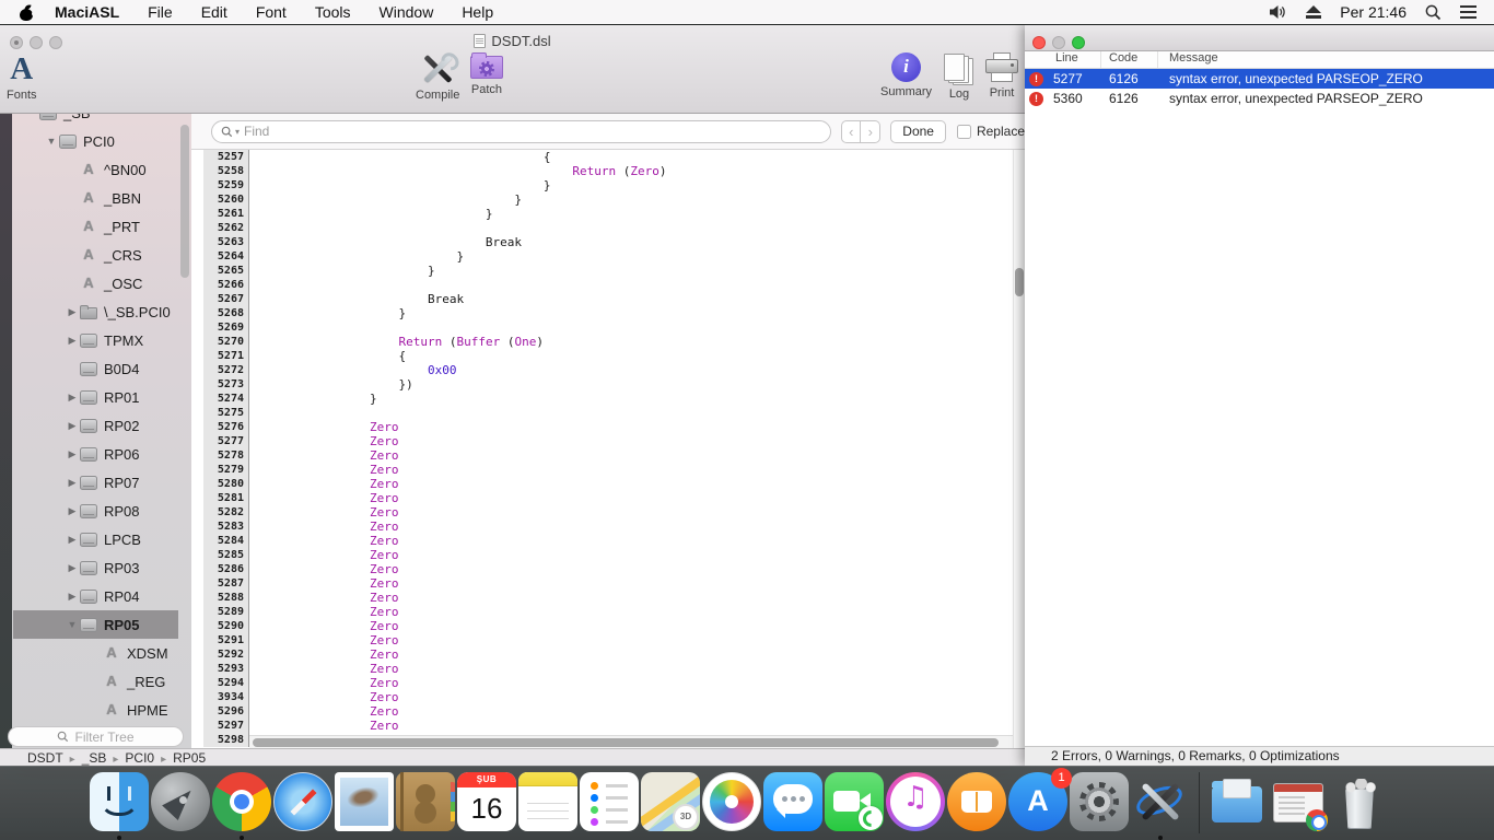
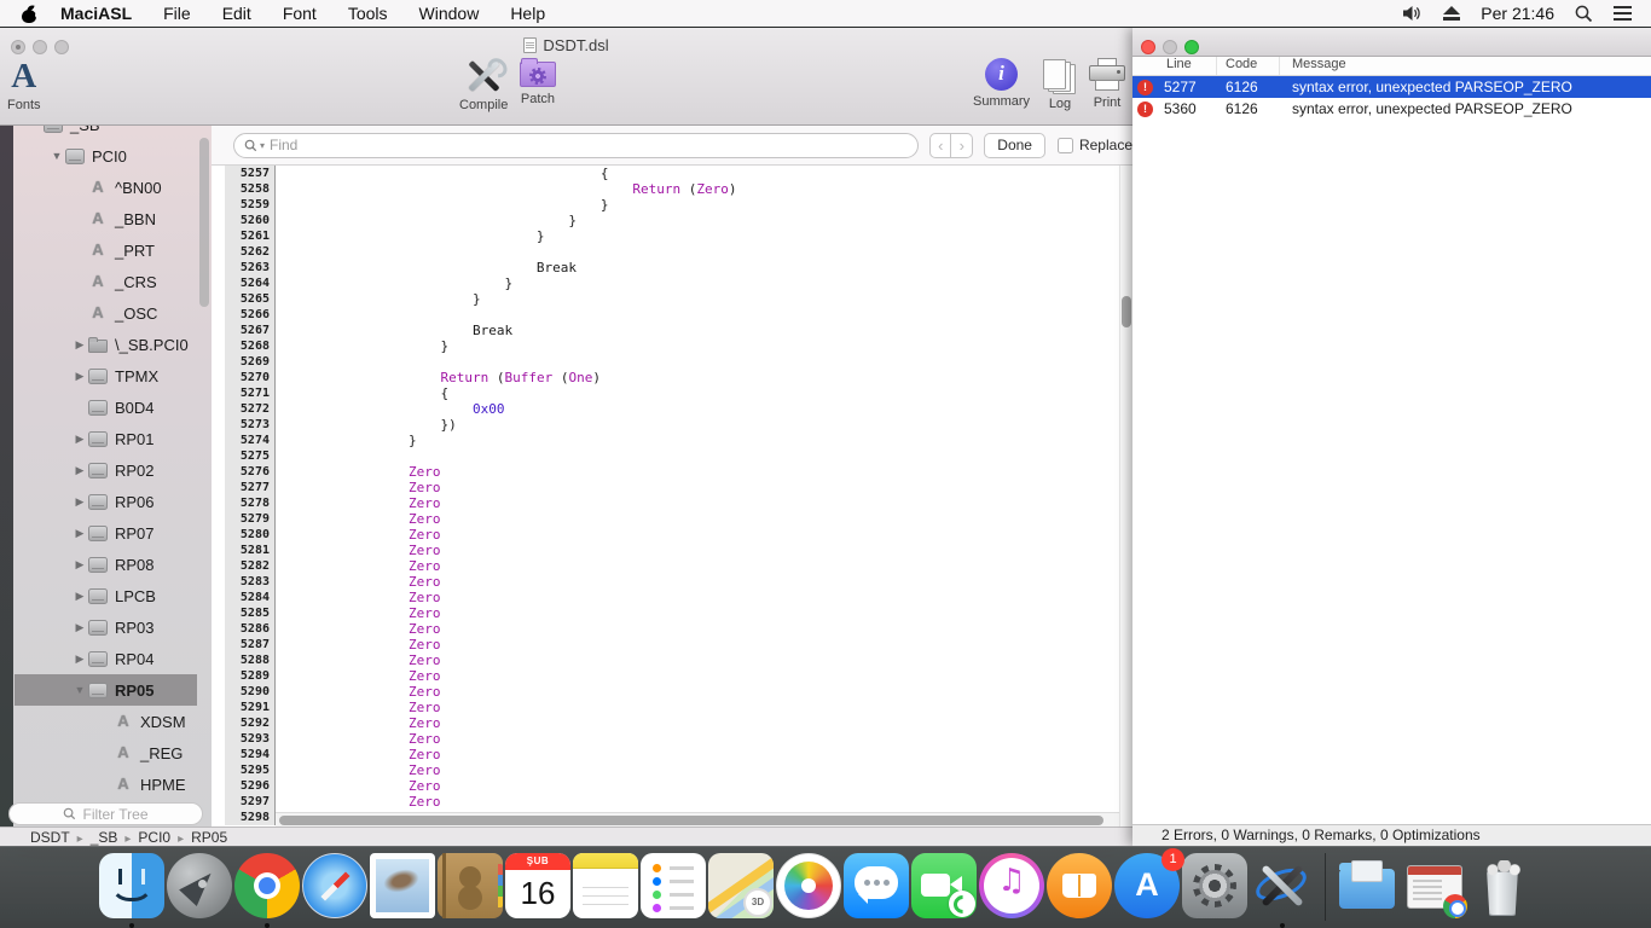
  MaciASL
  File Edit Font Tools Window Help
  Per 21:46
  DSDT.dsl
  A
  Fonts
  Compile
  Patch
  i
  Summary
  Log
  Print
  ▾
  Find
  ‹
  ›
  Done
  Replace
  ▼
  PCI0
  A
  ^BN00
  A
  _BBN
  A
  _PRT
  A
  _CRS
  A
  _OSC
  ▶
  \_SB.PCI0
  ▶
  TPMX
  B0D4
  ▶
  RP01
  ▶
  RP02
  ▶
  RP06
  ▶
  RP07
  ▶
  RP08
  ▶
  LPCB
  ▶
  RP03
  ▶
  RP04
  ▼
  RP05
  A
  XDSM
  A
  _REG
  A
  HPME
  Filter Tree
  5257
  {
  5258
  Return (Zero)
  5259
  }
  5260
  }
  5261
  }
  5262
  5263
  Break
  5264
  }
  5265
  }
  5266
  5267
  Break
  5268
  }
  5269
  5270
  Return (Buffer (One)
  5271
  {
  5272
  0x00
  5273
  })
  5274
  }
  5275
  5276
  Zero
  5277
  Zero
  5278
  Zero
  5279
  Zero
  5280
  Zero
  5281
  Zero
  5282
  Zero
  5283
  Zero
  5284
  Zero
  5285
  Zero
  5286
  Zero
  5287
  Zero
  5288
  Zero
  5289
  Zero
  5290
  Zero
  5291
  Zero
  5292
  Zero
  5293
  Zero
  5294
  Zero
- 3934
+ 5295
  Zero
  5296
  Zero
  5297
  Zero
  5298
  DSDT ▸ _SB ▸ PCI0 ▸ RP05
  Line
  Code
  Message
  5277
  6126
  syntax error, unexpected PARSEOP_ZERO
  5360
  6126
  syntax error, unexpected PARSEOP_ZERO
  2 Errors, 0 Warnings, 0 Remarks, 0 Optimizations
  ŞUB
  16
  ♫
  A
  1
